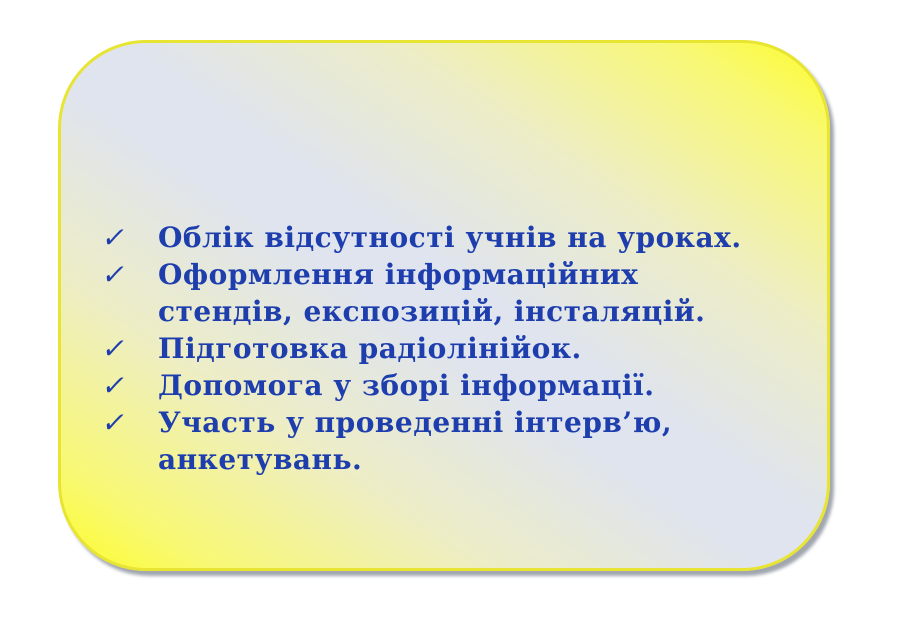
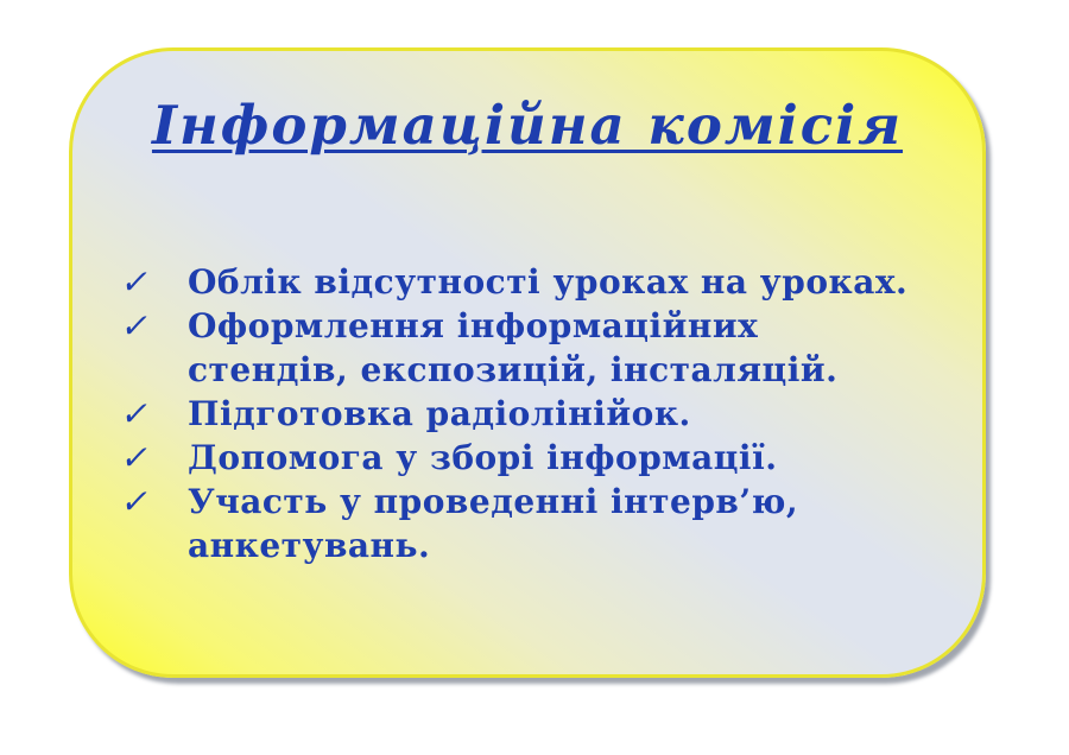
+ Інформаційна комісія
- Облік відсутності учнів на уроках.
+ Облік відсутності уроках на уроках.
  Оформлення інформаційних
  стендів, експозицій, інсталяцій.
  Підготовка радіолінійок.
  Допомога у зборі інформації.
  Участь у проведенні інтерв’ю,
  анкетувань.
